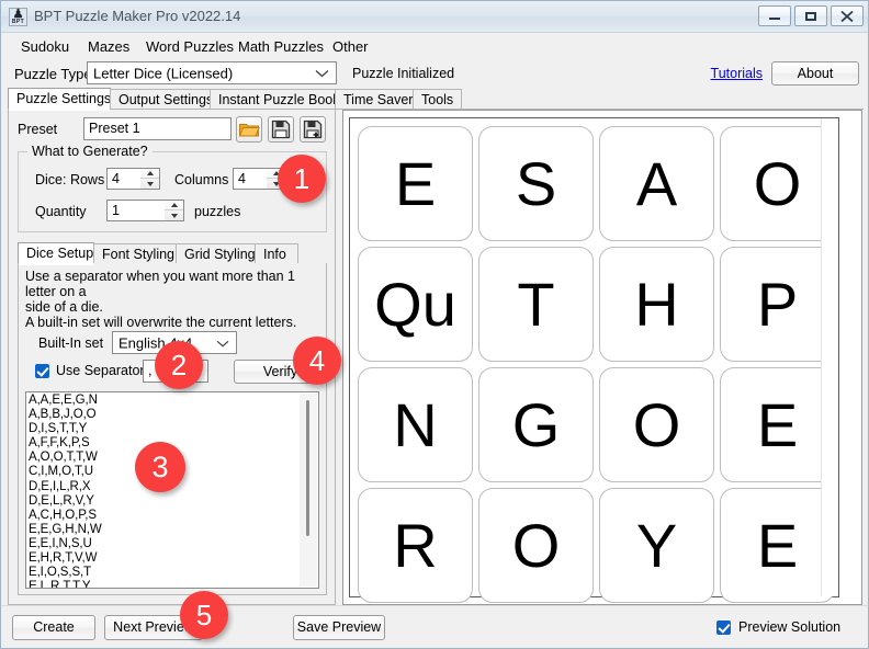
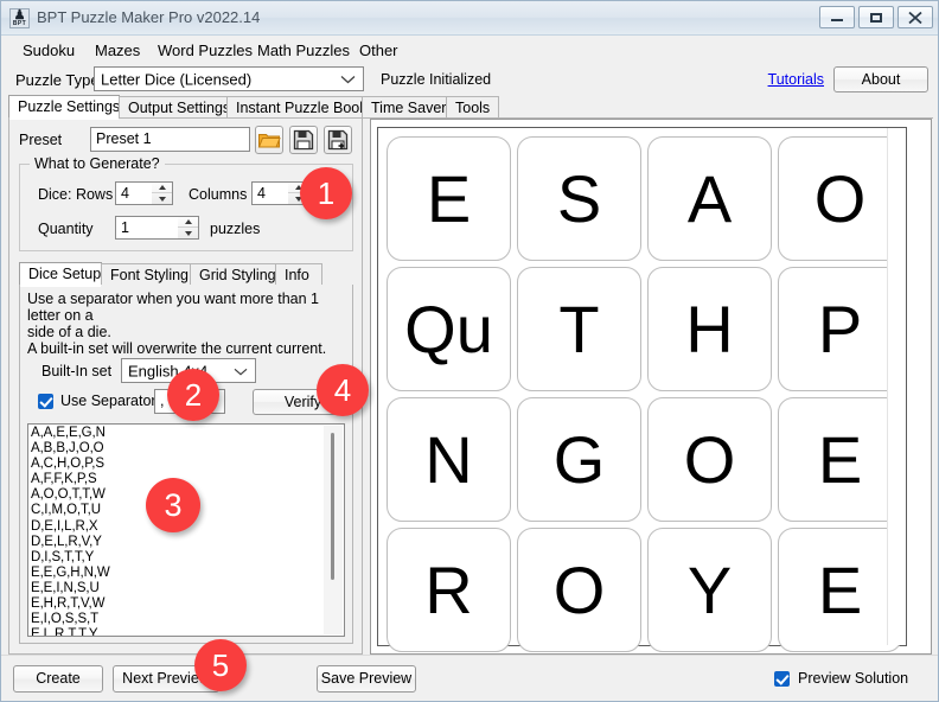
  ♟
  BPT Puzzle Maker Pro v2022.14
  Sudoku
  Mazes
  Word Puzzles
  Math Puzzles
  Other
  Puzzle Typ
  Letter Dice (Licensed)
  Puzzle Initialized
  Tutorials
  About
  Puzzle Settings
  Output Setting
  Instant Puzzle Boo
  Time Saver
  Tools
  Preset
  Preset 1
  What to Generate?
  Dice: Rows
  4
  Columns
  4
  Quantity
  1
  puzzles
  Dice Setup
  Font Styling
  Grid Styling
  Info
  Use a separator when you want more than 1 letter on a
  side of a die.
- A built-in set will overwrite the current letters.
+ A built-in set will overwrite the current current.
  Built-In set
  English
  Use Separato
  ,
  Verify
  A,A,E,E,G,N
  A,B,B,J,O,O
- D,I,S,T,T,Y
+ A,C,H,O,P,S
  A,F,F,K,P,S
  A,O,O,T,T,W
  C,I,M,O,T,U
  D,E,I,L,R,X
  D,E,L,R,V,Y
- A,C,H,O,P,S
+ D,I,S,T,T,Y
  E,E,G,H,N,W
  E,E,I,N,S,U
  E,H,R,T,V,W
  E,I,O,S,S,T
  E,L,R,T,T,Y
  E
  S
  A
  O
  Qu
  T
  H
  P
  N
  G
  O
  E
  R
  O
  Y
  E
  Create
  Next Previe
  Save Preview
  Preview Solution
  1
  2
  3
  4
  5
